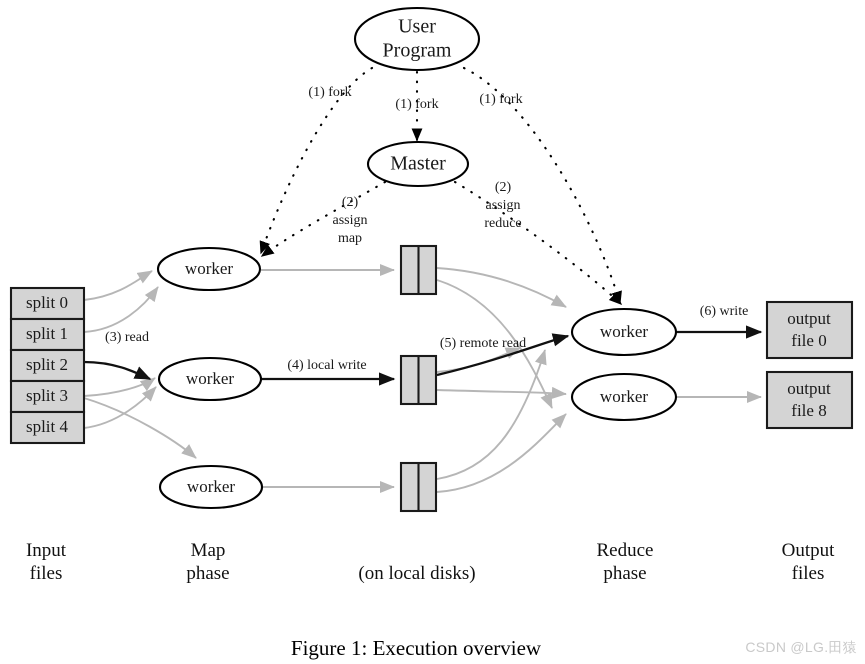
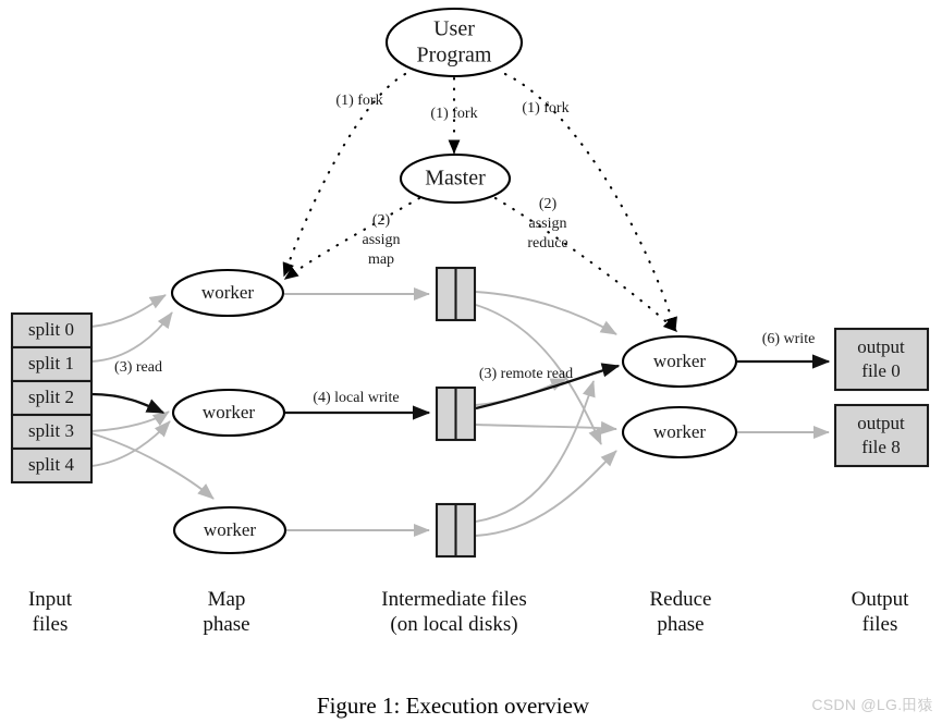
  User
  Program
  Master
  (1) fork
  (1) fork
  (1) fork
  (2)
  assign
  map
  (2)
  assign
  reduce
  split 0
  split 1
  split 2
  split 3
  split 4
  worker
  worker
  worker
  worker
  worker
  output
  file 0
  output
  file 8
  (3) read
  (4) local write
- (5) remote read
+ (3) remote read
  (6) write
  Input
  files
  Map
  phase
+ Intermediate files
  (on local disks)
  Reduce
  phase
  Output
  files
  Figure 1: Execution overview
  CSDN @LG.田猿
